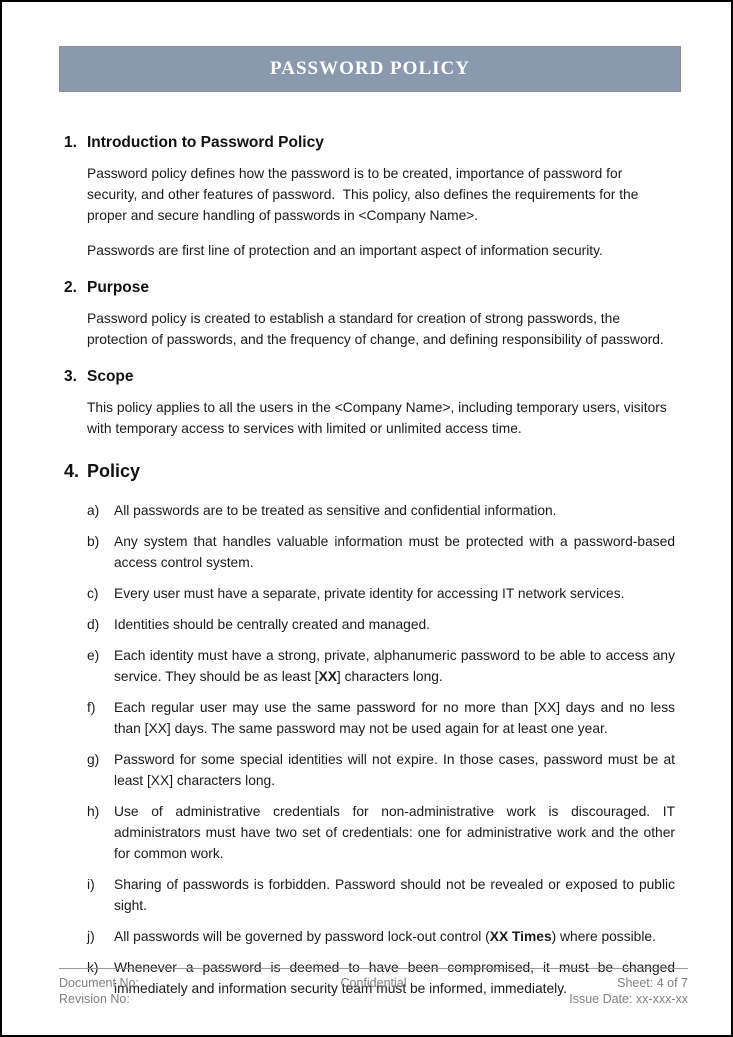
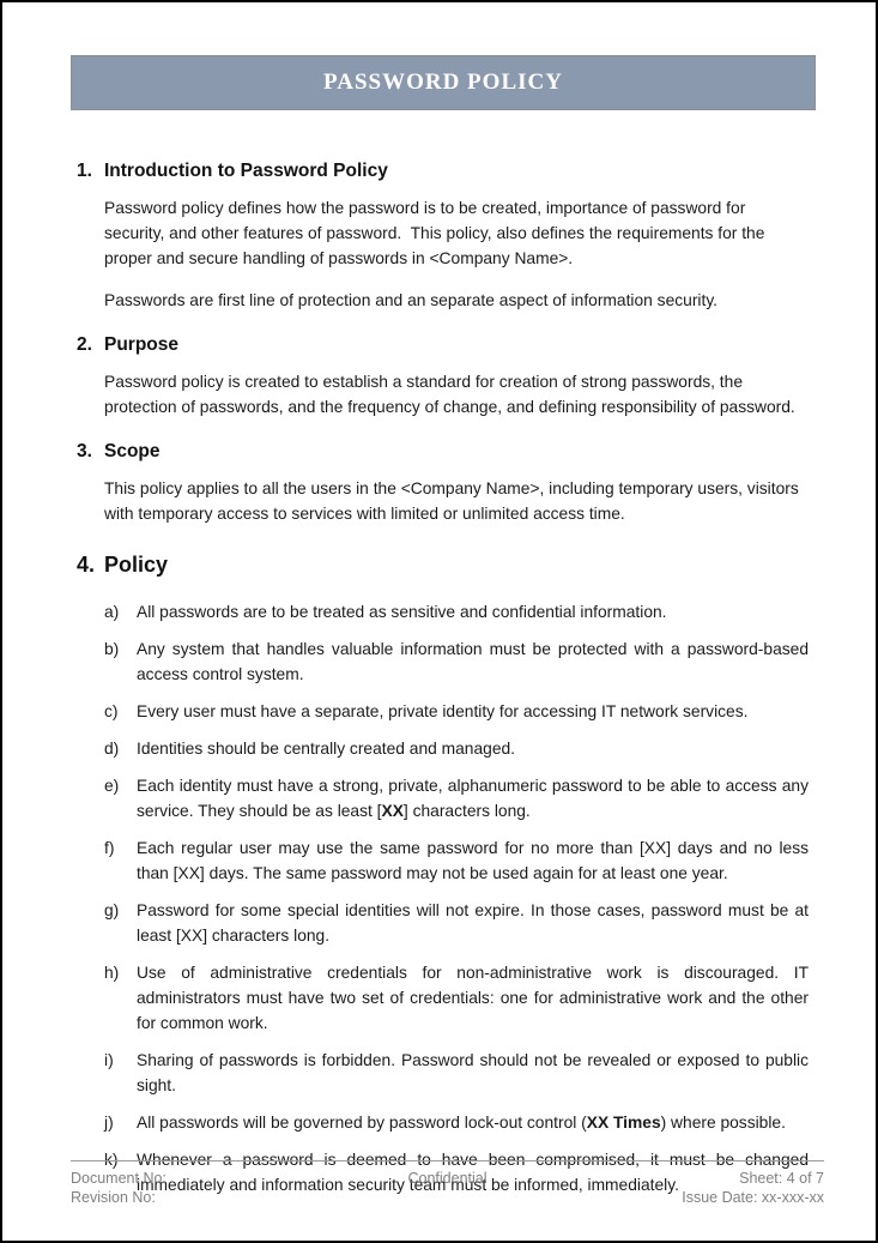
  PASSWORD POLICY
  1.
  Introduction to Password Policy
  Password policy defines how the password is to be created, importance of password for security, and other features of password. This policy, also defines the requirements for the proper and secure handling of passwords in <Company Name>.
- Passwords are first line of protection and an important aspect of information security.
+ Passwords are first line of protection and an separate aspect of information security.
  2.
  Purpose
  Password policy is created to establish a standard for creation of strong passwords, the protection of passwords, and the frequency of change, and defining responsibility of password.
  3.
  Scope
  This policy applies to all the users in the <Company Name>, including temporary users, visitors with temporary access to services with limited or unlimited access time.
  4.
  Policy
  a)
  All passwords are to be treated as sensitive and confidential information.
  b)
  Any system that handles valuable information must be protected with a password-based access control system.
  c)
  Every user must have a separate, private identity for accessing IT network services.
  d)
  Identities should be centrally created and managed.
  e)
  Each identity must have a strong, private, alphanumeric password to be able to access any service. They should be as least [XX] characters long.
  f)
  Each regular user may use the same password for no more than [XX] days and no less than [XX] days. The same password may not be used again for at least one year.
  g)
  Password for some special identities will not expire. In those cases, password must be at least [XX] characters long.
  h)
  Use of administrative credentials for non-administrative work is discouraged. IT administrators must have two set of credentials: one for administrative work and the other for common work.
  i)
  Sharing of passwords is forbidden. Password should not be revealed or exposed to public sight.
  j)
  All passwords will be governed by password lock-out control (XX Times) where possible.
  k)
  Whenever a password is deemed to have been compromised, it must be changed immediately and information security team must be informed, immediately.
  Document No:
  Revision No:
  Confidential
  Sheet: 4 of 7
  Issue Date: xx-xxx-xx
